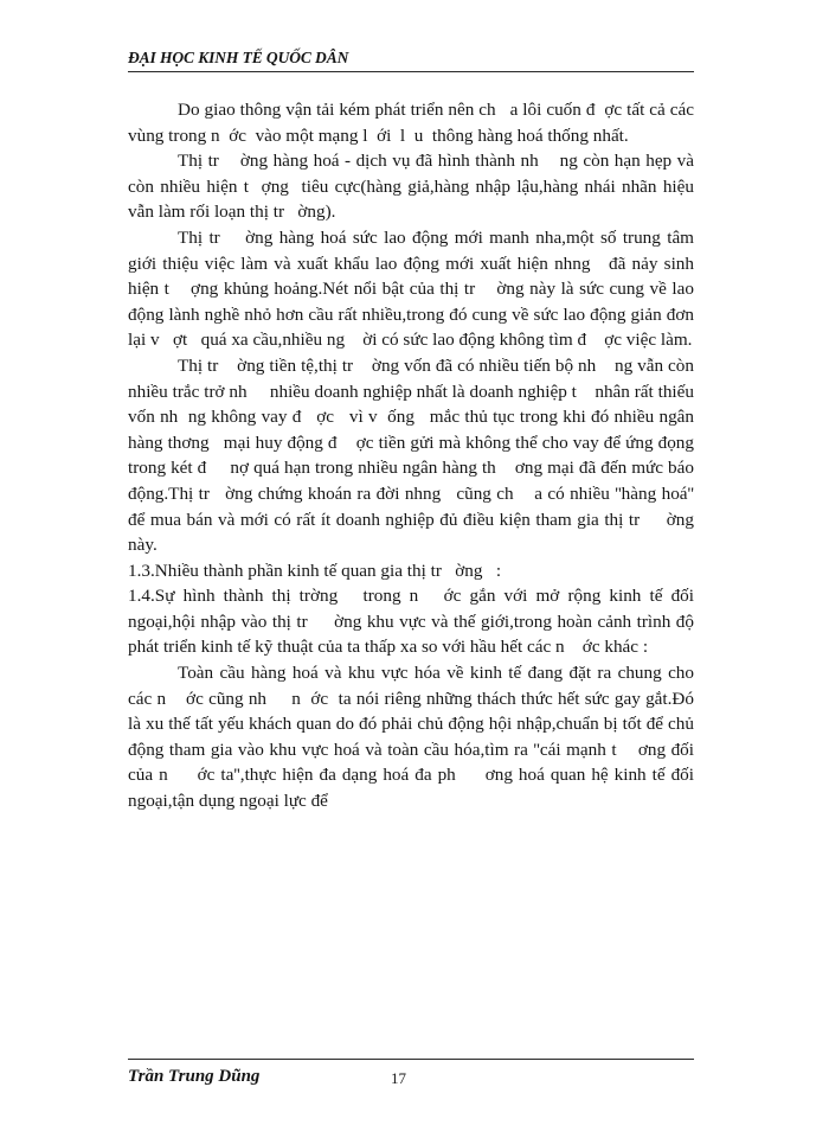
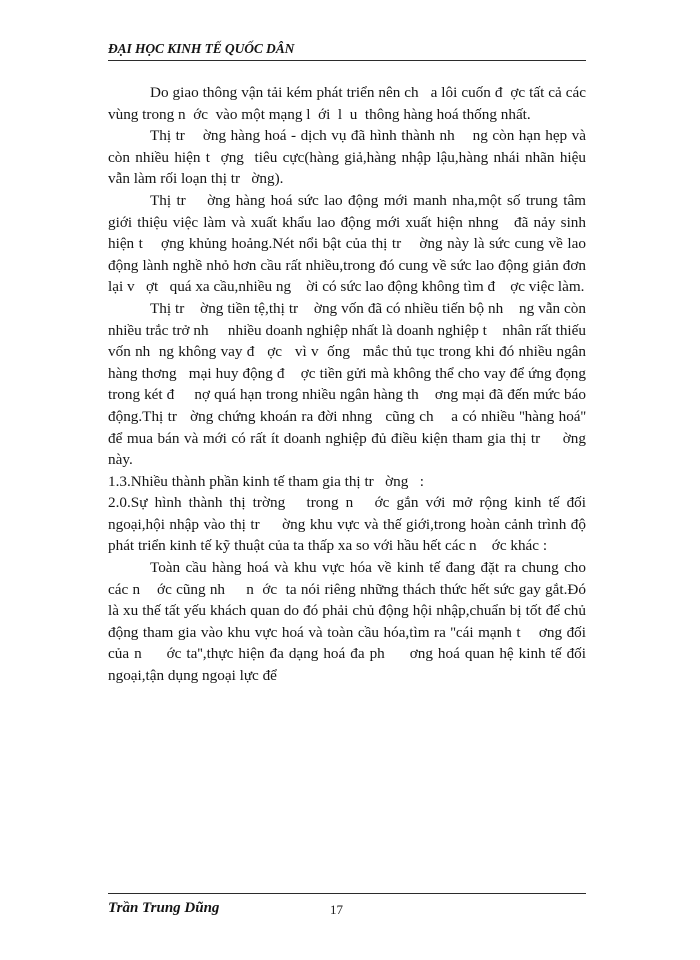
  ĐẠI HỌC KINH TẾ QUỐC DÂN
  Do giao thông vận tải kém phát triển nên ch a lôi cuốn đ ợc tất cả các vùng trong n ớc vào một mạng l ới l u thông hàng hoá thống nhất.
  Thị tr ờng hàng hoá - dịch vụ đã hình thành nh ng còn hạn hẹp và còn nhiều hiện t ợng tiêu cực(hàng giả,hàng nhập lậu,hàng nhái nhãn hiệu vẫn làm rối loạn thị tr ờng).
  Thị tr ờng hàng hoá sức lao động mới manh nha,một số trung tâm giới thiệu việc làm và xuất khẩu lao động mới xuất hiện nhng đã nảy sinh hiện t ợng khủng hoảng.Nét nổi bật của thị tr ờng này là sức cung về lao động lành nghề nhỏ hơn cầu rất nhiều,trong đó cung về sức lao động giản đơn lại v ợt quá xa cầu,nhiều ng ời có sức lao động không tìm đ ợc việc làm.
  Thị tr ờng tiền tệ,thị tr ờng vốn đã có nhiều tiến bộ nh ng vẫn còn nhiều trắc trở nh nhiều doanh nghiệp nhất là doanh nghiệp t nhân rất thiếu vốn nh ng không vay đ ợc vì v ống mắc thủ tục trong khi đó nhiều ngân hàng thơng mại huy động đ ợc tiền gửi mà không thể cho vay để ứng đọng trong két đ nợ quá hạn trong nhiều ngân hàng th ơng mại đã đến mức báo động.Thị tr ờng chứng khoán ra đời nhng cũng ch a có nhiều ''hàng hoá'' để mua bán và mới có rất ít doanh nghiệp đủ điều kiện tham gia thị tr ờng này.
- 1.3.Nhiều thành phần kinh tế quan gia thị tr ờng :
+ 1.3.Nhiều thành phần kinh tế tham gia thị tr ờng :
- 1.4.Sự hình thành thị trờng trong n ớc gắn với mở rộng kinh tế đối ngoại,hội nhập vào thị tr ờng khu vực và thế giới,trong hoàn cảnh trình độ phát triển kinh tế kỹ thuật của ta thấp xa so với hầu hết các n ớc khác :
+ 2.0.Sự hình thành thị trờng trong n ớc gắn với mở rộng kinh tế đối ngoại,hội nhập vào thị tr ờng khu vực và thế giới,trong hoàn cảnh trình độ phát triển kinh tế kỹ thuật của ta thấp xa so với hầu hết các n ớc khác :
  Toàn cầu hàng hoá và khu vực hóa về kinh tế đang đặt ra chung cho các n ớc cũng nh n ớc ta nói riêng những thách thức hết sức gay gắt.Đó là xu thế tất yếu khách quan do đó phải chủ động hội nhập,chuẩn bị tốt để chủ động tham gia vào khu vực hoá và toàn cầu hóa,tìm ra ''cái mạnh t ơng đối của n ớc ta'',thực hiện đa dạng hoá đa ph ơng hoá quan hệ kinh tế đối ngoại,tận dụng ngoại lực để
  Trần Trung Dũng
  17
